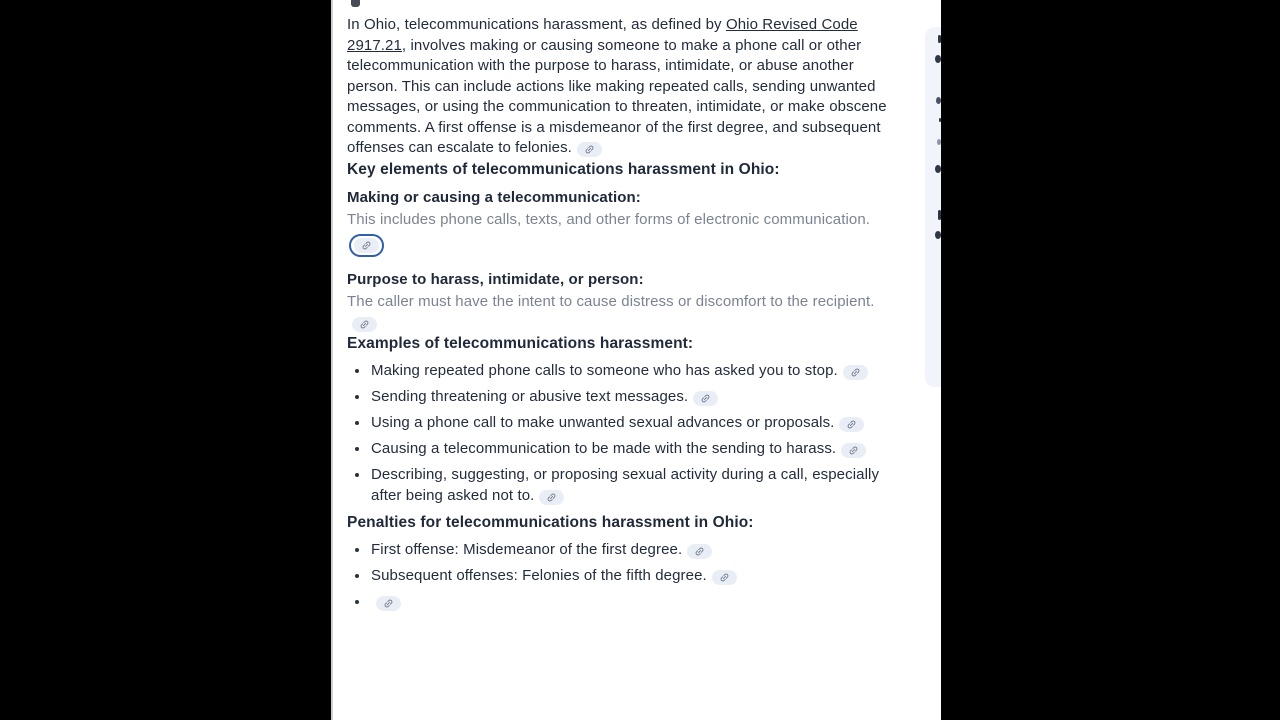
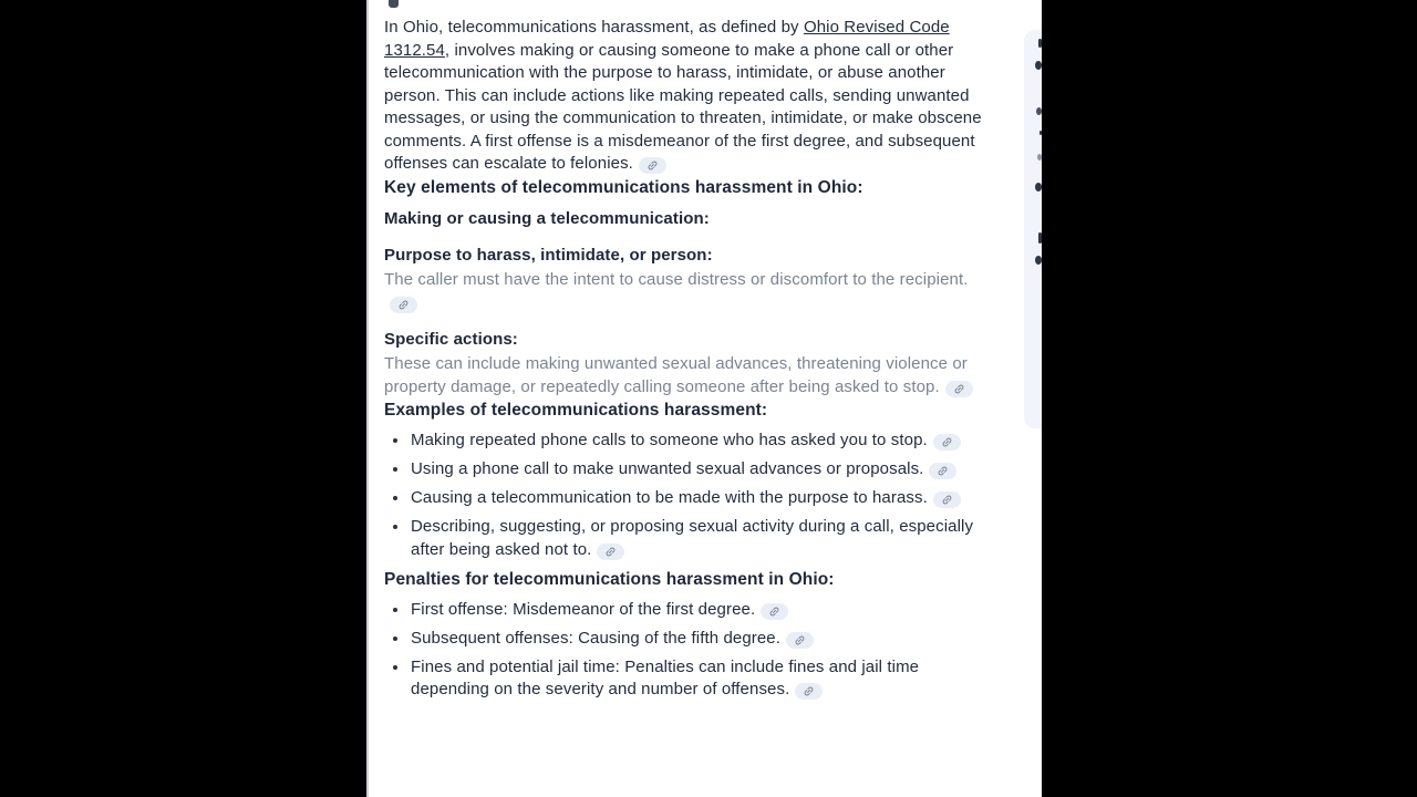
- In Ohio, telecommunications harassment, as defined by Ohio Revised Code 2917.21, involves making or causing someone to make a phone call or other telecommunication with the purpose to harass, intimidate, or abuse another person. This can include actions like making repeated calls, sending unwanted messages, or using the communication to threaten, intimidate, or make obscene comments. A first offense is a misdemeanor of the first degree, and subsequent offenses can escalate to felonies.
+ In Ohio, telecommunications harassment, as defined by Ohio Revised Code 1312.54, involves making or causing someone to make a phone call or other telecommunication with the purpose to harass, intimidate, or abuse another person. This can include actions like making repeated calls, sending unwanted messages, or using the communication to threaten, intimidate, or make obscene comments. A first offense is a misdemeanor of the first degree, and subsequent offenses can escalate to felonies.
  Key elements of telecommunications harassment in Ohio:
  Making or causing a telecommunication:
- This includes phone calls, texts, and other forms of electronic communication.
  Purpose to harass, intimidate, or person:
  The caller must have the intent to cause distress or discomfort to the recipient.
+ Specific actions:
+ These can include making unwanted sexual advances, threatening violence or property damage, or repeatedly calling someone after being asked to stop.
  Examples of telecommunications harassment:
  Making repeated phone calls to someone who has asked you to stop.
- Sending threatening or abusive text messages.
  Using a phone call to make unwanted sexual advances or proposals.
- Causing a telecommunication to be made with the sending to harass.
+ Causing a telecommunication to be made with the purpose to harass.
  Describing, suggesting, or proposing sexual activity during a call, especially after being asked not to.
  Penalties for telecommunications harassment in Ohio:
  First offense: Misdemeanor of the first degree.
- Subsequent offenses: Felonies of the fifth degree.
+ Subsequent offenses: Causing of the fifth degree.
+ Fines and potential jail time: Penalties can include fines and jail time depending on the severity and number of offenses.
